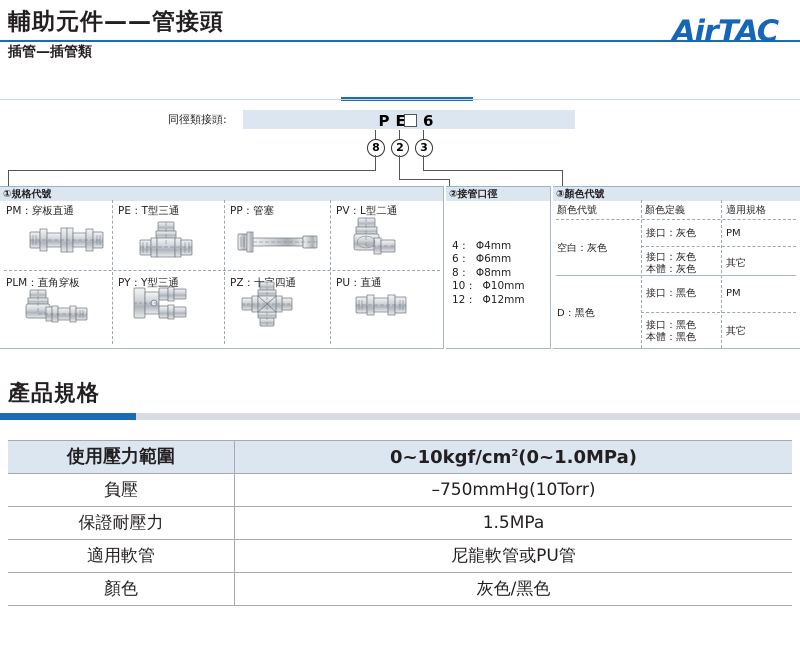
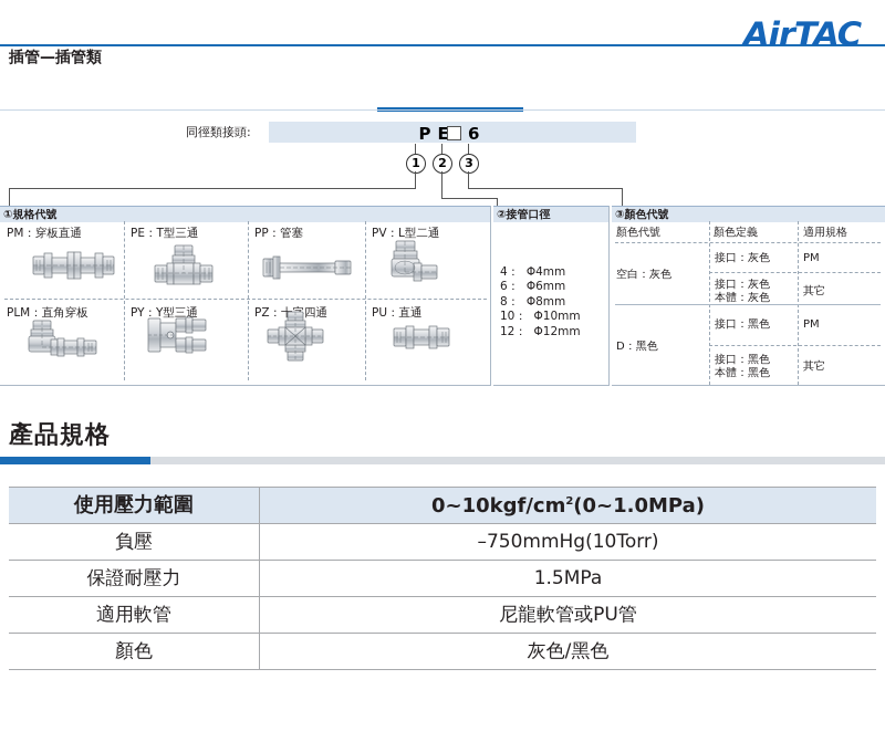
- 輔助元件——管接頭
  插管—插管類
  AirTAC
  同徑類接頭:
- 8
+ 1
  2
  3
  ①規格代號
  ②接管口徑
  ③顏色代號
  PM：穿板直通
  PE：T型三通
  PP：管塞
  PV：L型二通
  PLM：直角穿板
  PY：Y型三通
  PZ：十四通
  PU：直通
  4： Φ4mm
  6： Φ6mm
  8： Φ8mm
  10： Φ10mm
  12： Φ12mm
  顏色代號
  顏色定義
  適用規格
  空白：灰色
  接口：灰色
  PM
  接口：灰色
  本體：灰色
  其它
  D：黑色
  接口：黑色
  PM
  接口：黑色
  本體：黑色
  其它
  產品規格
  使用壓力範圍	0~10kgf/cm2(0~1.0MPa)
  負壓	–750mmHg(10Torr)
  保證耐壓力	1.5MPa
  適用軟管	尼龍軟管或PU管
  顏色	灰色/黑色
